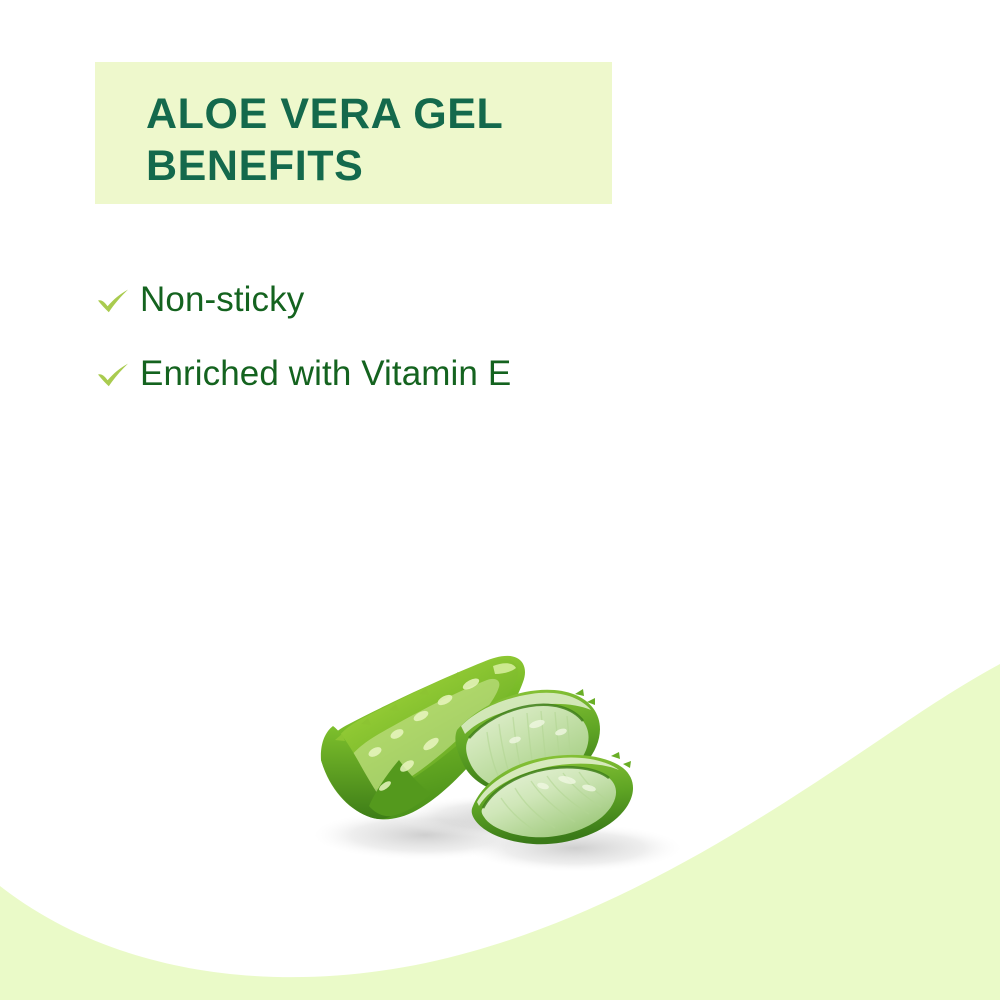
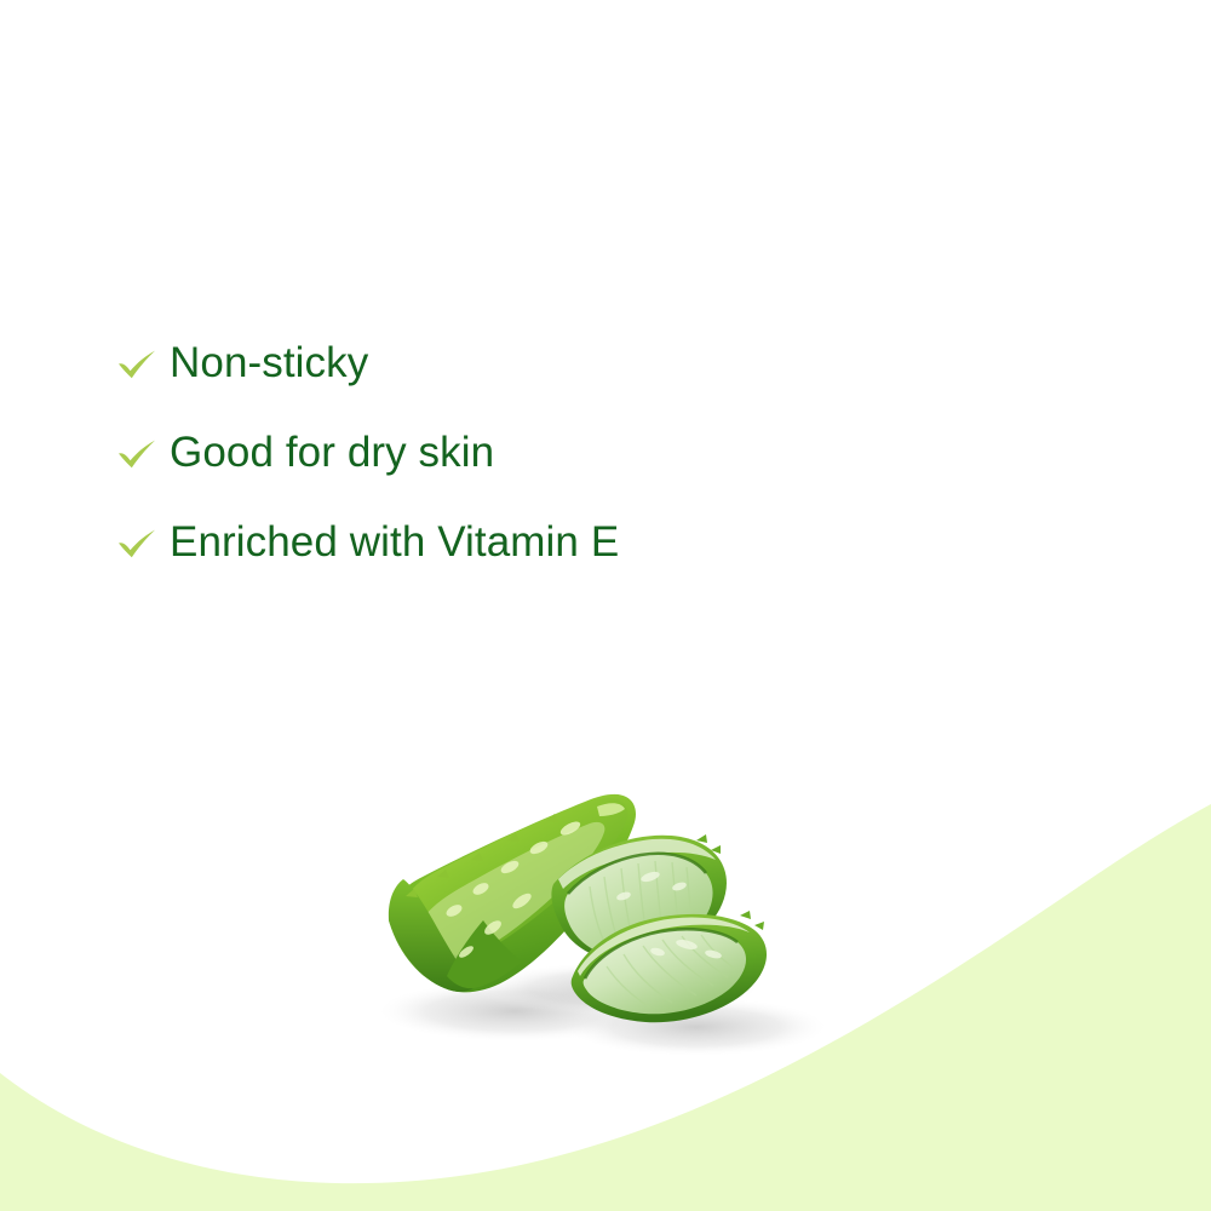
- ALOE VERA GEL
- BENEFITS
  Non-sticky
+ Good for dry skin
  Enriched with Vitamin E
